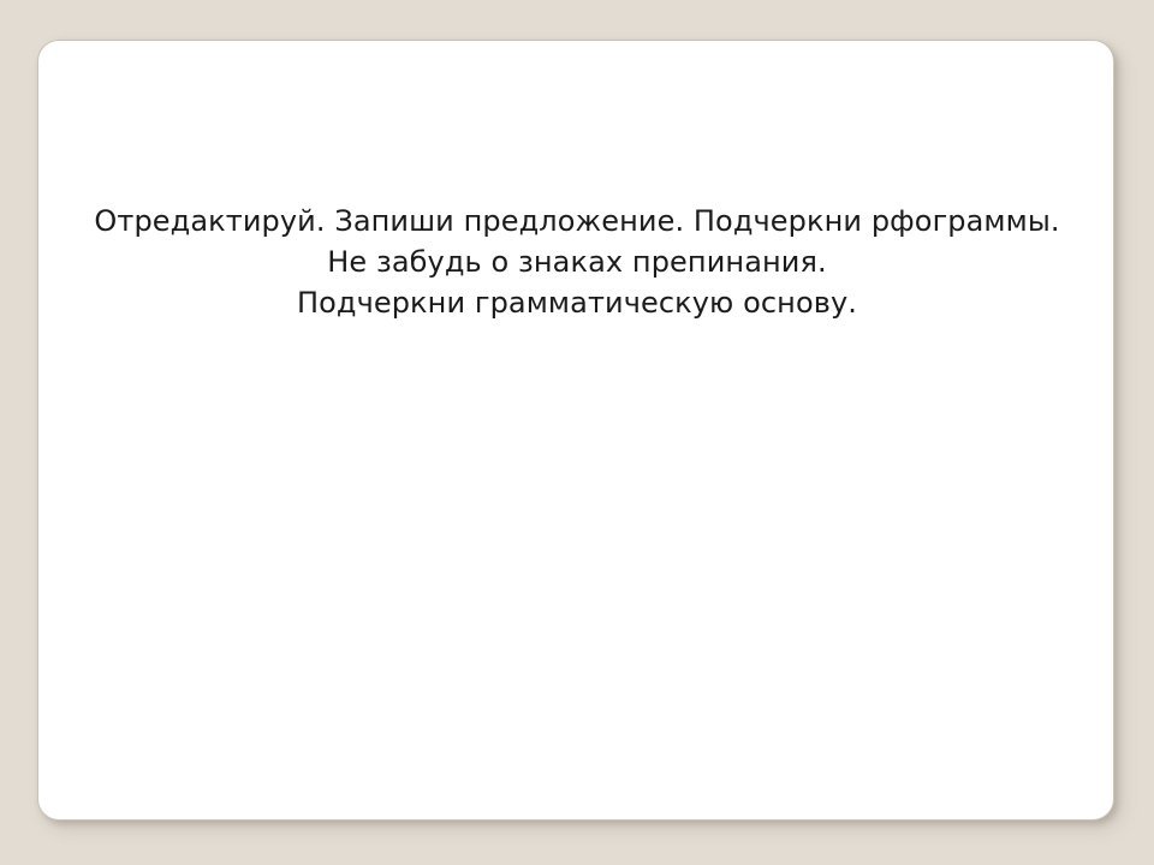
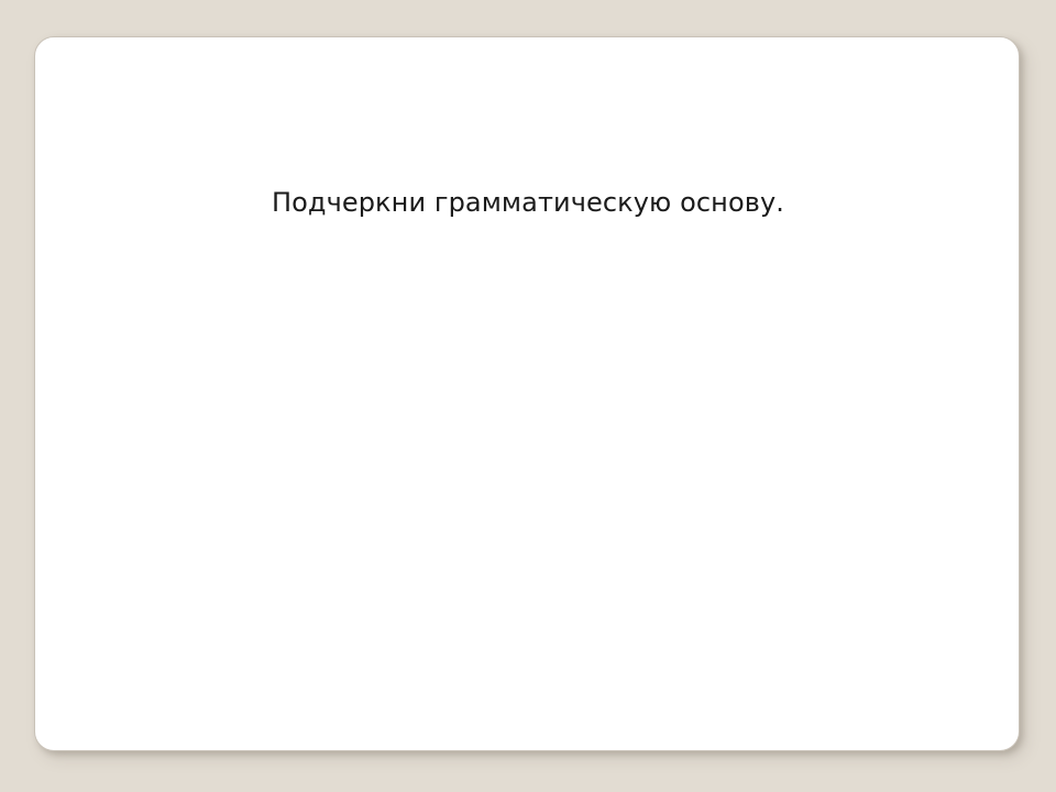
- Отредактируй. Запиши предложение. Подчеркни рфограммы.
- Не забудь о знаках препинания.
  Подчеркни грамматическую основу.
